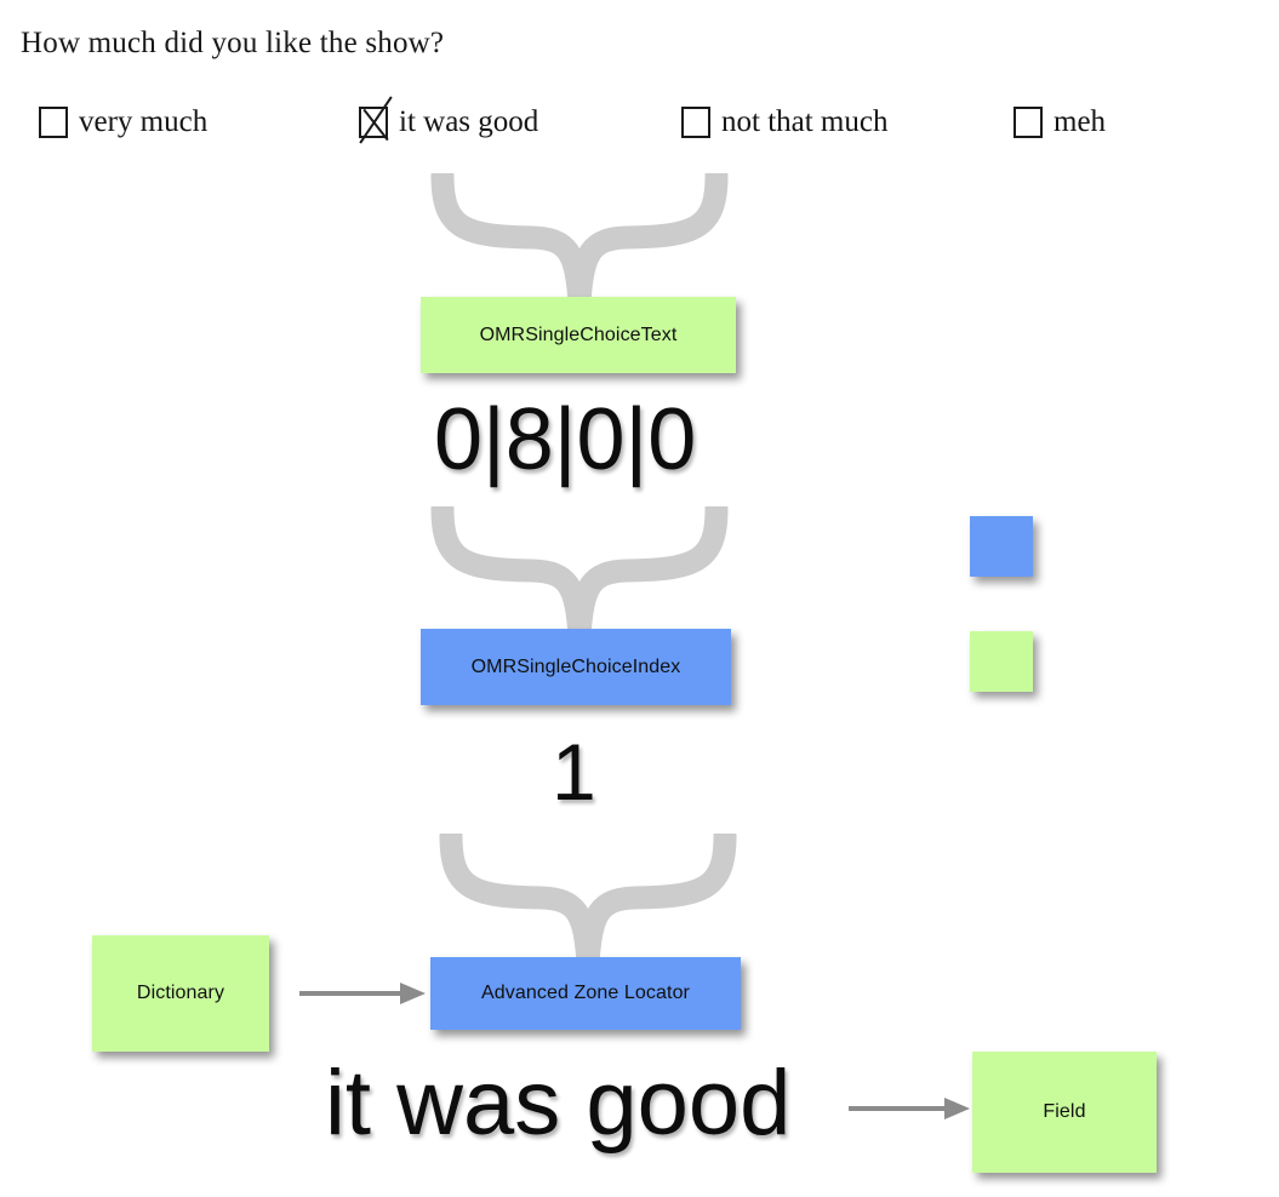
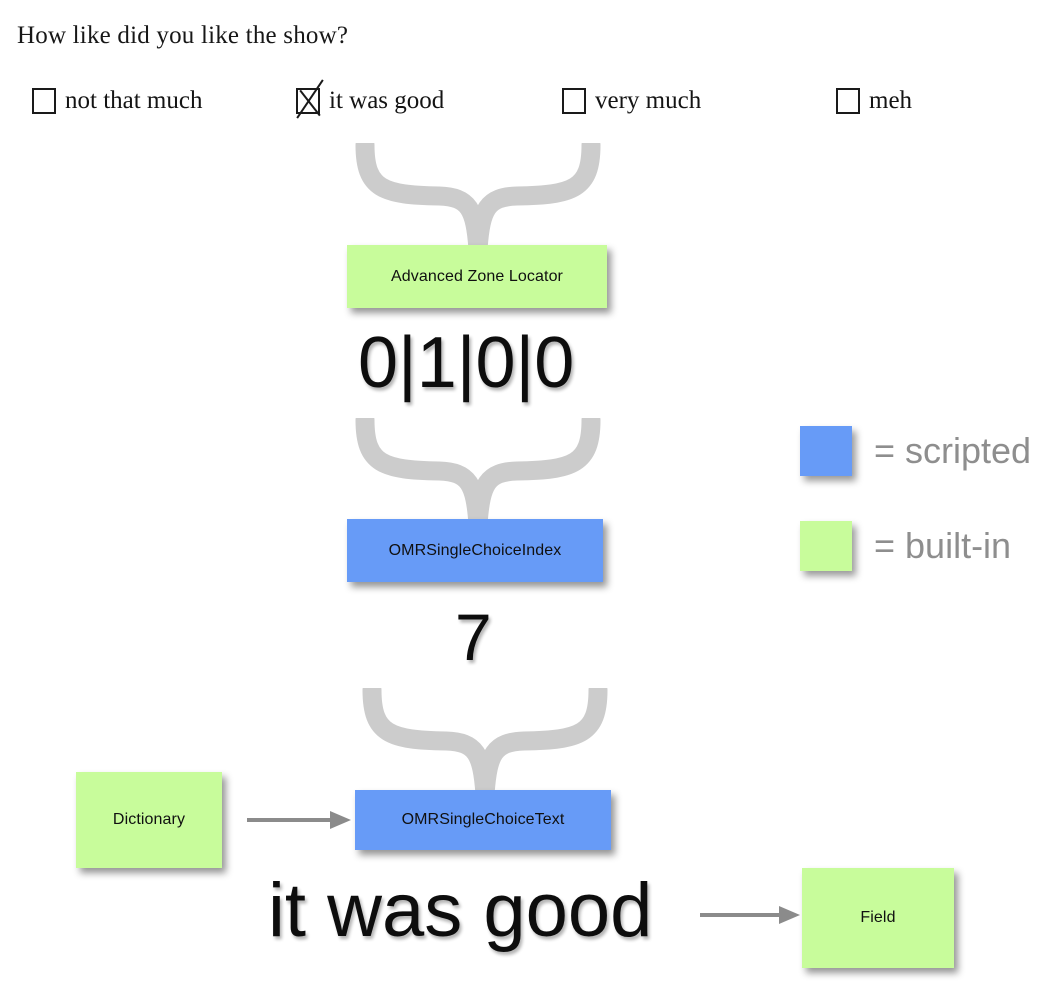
- How much did you like the show?
+ How like did you like the show?
- very much
+ not that much
  it was good
- not that much
+ very much
  meh
- OMRSingleChoiceText
+ Advanced Zone Locator
  OMRSingleChoiceIndex
- Advanced Zone Locator
+ OMRSingleChoiceText
  Dictionary
  Field
- 0|8|0|0
+ 0|1|0|0
- 1
+ 7
  it was good
+ = scripted
+ = built-in
